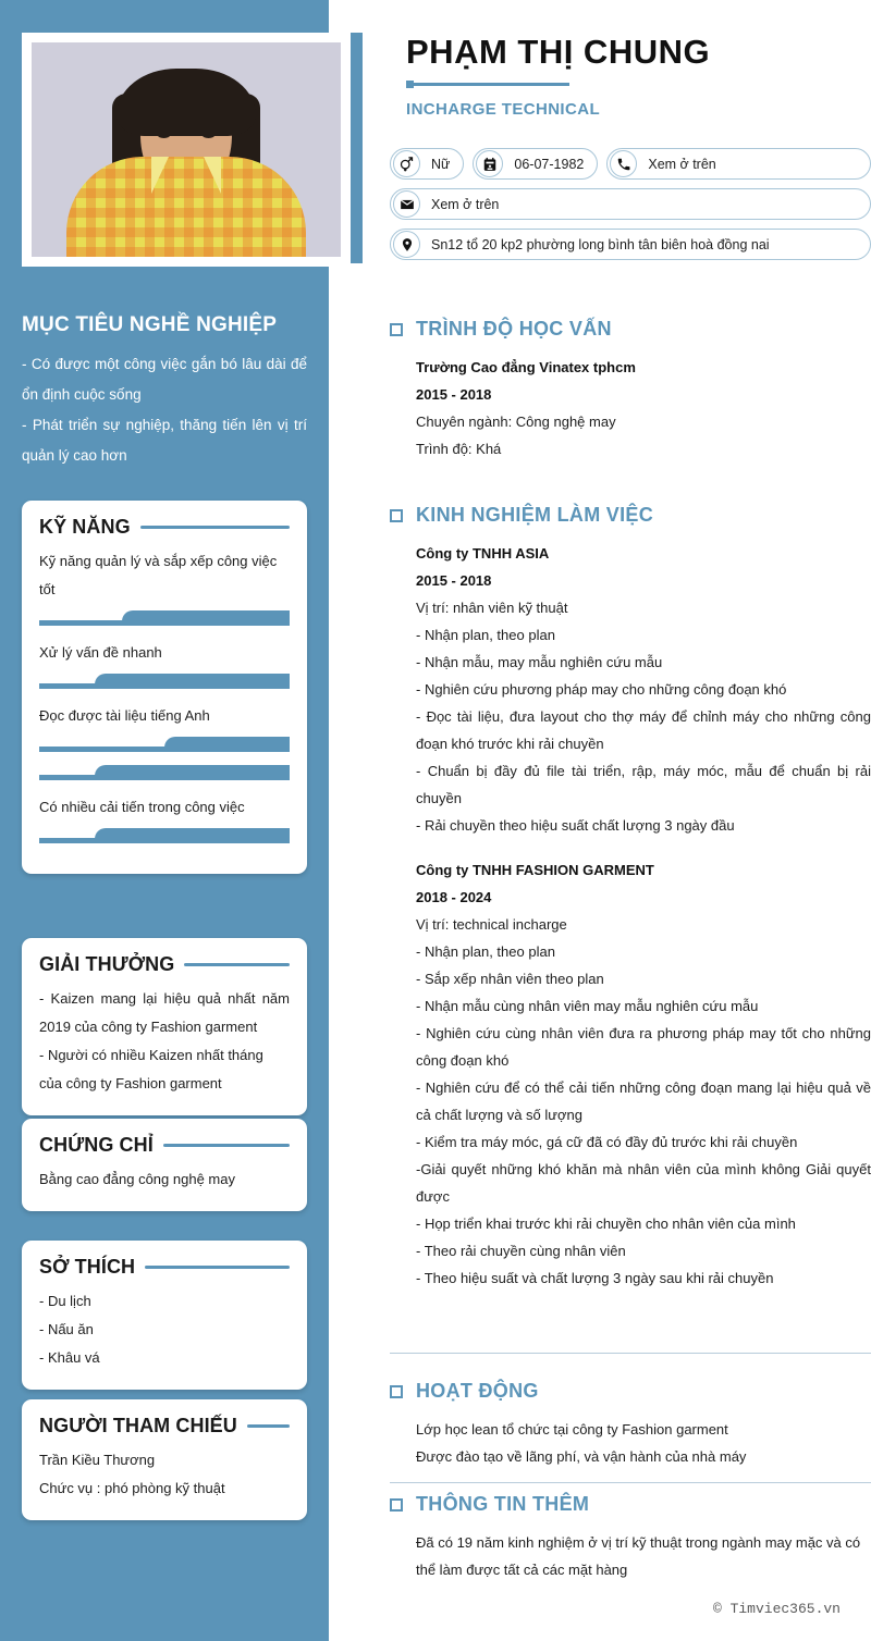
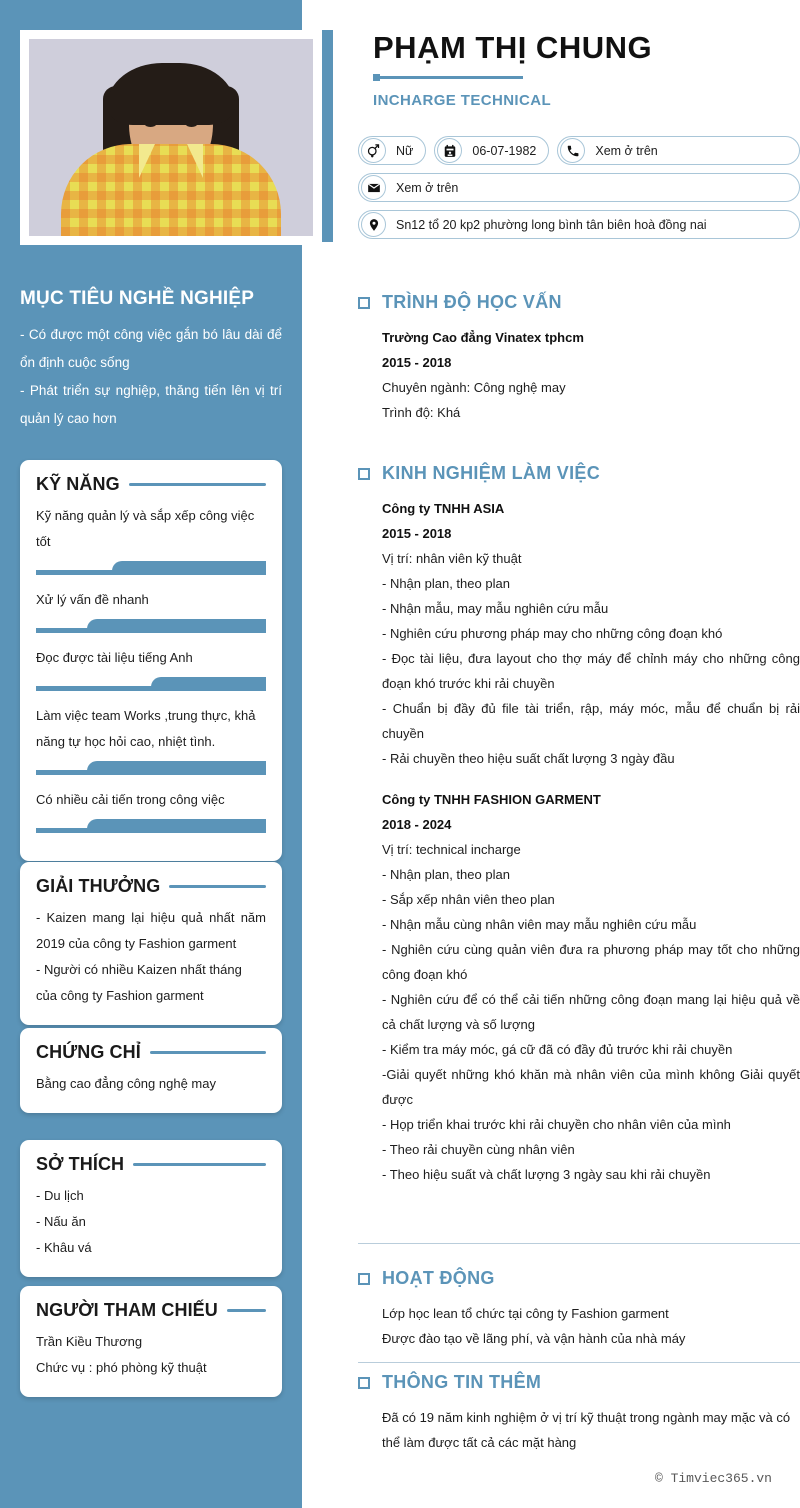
  MỤC TIÊU NGHỀ NGHIỆP
  - Có được một công việc gắn bó lâu dài để ổn định cuộc sống
  - Phát triển sự nghiệp, thăng tiến lên vị trí quản lý cao hơn
  KỸ NĂNG
  Kỹ năng quản lý và sắp xếp công việc tốt
  Xử lý vấn đề nhanh
  Đọc được tài liệu tiếng Anh
+ Làm việc team Works ,trung thực, khả năng tự học hỏi cao, nhiệt tình.
  Có nhiều cải tiến trong công việc
  GIẢI THƯỞNG
  - Kaizen mang lại hiệu quả nhất năm 2019 của công ty Fashion garment
  - Người có nhiều Kaizen nhất tháng của công ty Fashion garment
  CHỨNG CHỈ
  Bằng cao đẳng công nghệ may
  SỞ THÍCH
  - Du lịch
  - Nấu ăn
  - Khâu vá
  NGƯỜI THAM CHIẾU
  Trần Kiều Thương
  Chức vụ : phó phòng kỹ thuật
  PHẠM THỊ CHUNG
  INCHARGE TECHNICAL
  Nữ
  06-07-1982
  Xem ở trên
  Xem ở trên
  Sn12 tổ 20 kp2 phường long bình tân biên hoà đồng nai
  TRÌNH ĐỘ HỌC VẤN
  Trường Cao đẳng Vinatex tphcm
  2015 - 2018
  Chuyên ngành: Công nghệ may
  Trình độ: Khá
  KINH NGHIỆM LÀM VIỆC
  Công ty TNHH ASIA
  2015 - 2018
  Vị trí: nhân viên kỹ thuật
  - Nhận plan, theo plan
  - Nhận mẫu, may mẫu nghiên cứu mẫu
  - Nghiên cứu phương pháp may cho những công đoạn khó
  - Đọc tài liệu, đưa layout cho thợ máy để chỉnh máy cho những công đoạn khó trước khi rải chuyền
  - Chuẩn bị đầy đủ file tài triển, rập, máy móc, mẫu để chuẩn bị rải chuyền
  - Rải chuyền theo hiệu suất chất lượng 3 ngày đầu
  Công ty TNHH FASHION GARMENT
  2018 - 2024
  Vị trí: technical incharge
  - Nhận plan, theo plan
  - Sắp xếp nhân viên theo plan
  - Nhận mẫu cùng nhân viên may mẫu nghiên cứu mẫu
- - Nghiên cứu cùng nhân viên đưa ra phương pháp may tốt cho những công đoạn khó
+ - Nghiên cứu cùng quản viên đưa ra phương pháp may tốt cho những công đoạn khó
  - Nghiên cứu để có thể cải tiến những công đoạn mang lại hiệu quả về cả chất lượng và số lượng
  - Kiểm tra máy móc, gá cữ đã có đầy đủ trước khi rải chuyền
  -Giải quyết những khó khăn mà nhân viên của mình không Giải quyết được
  - Họp triển khai trước khi rải chuyền cho nhân viên của mình
  - Theo rải chuyền cùng nhân viên
  - Theo hiệu suất và chất lượng 3 ngày sau khi rải chuyền
  HOẠT ĐỘNG
  Lớp học lean tổ chức tại công ty Fashion garment
  Được đào tạo về lãng phí, và vận hành của nhà máy
  THÔNG TIN THÊM
  Đã có 19 năm kinh nghiệm ở vị trí kỹ thuật trong ngành may mặc và có thể làm được tất cả các mặt hàng
  © Timviec365.vn
